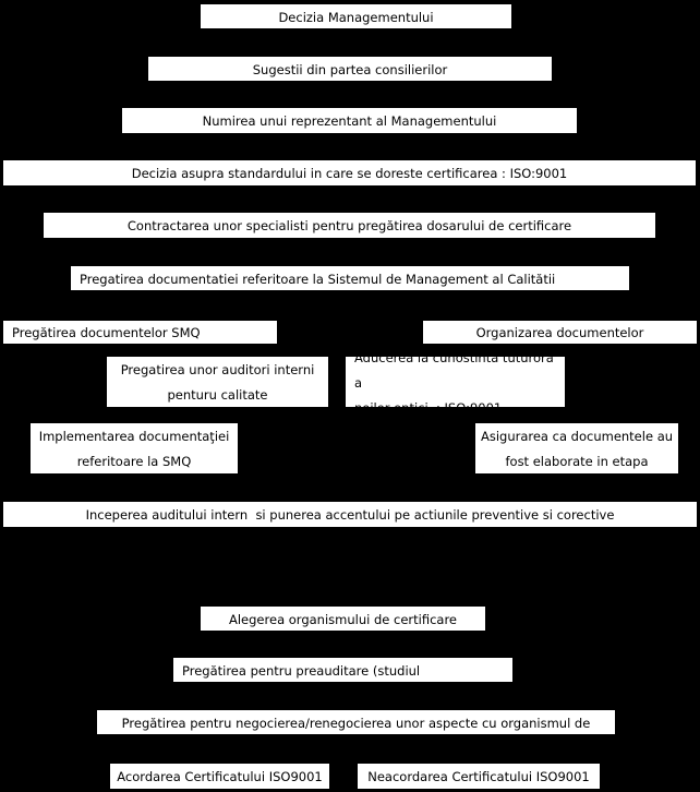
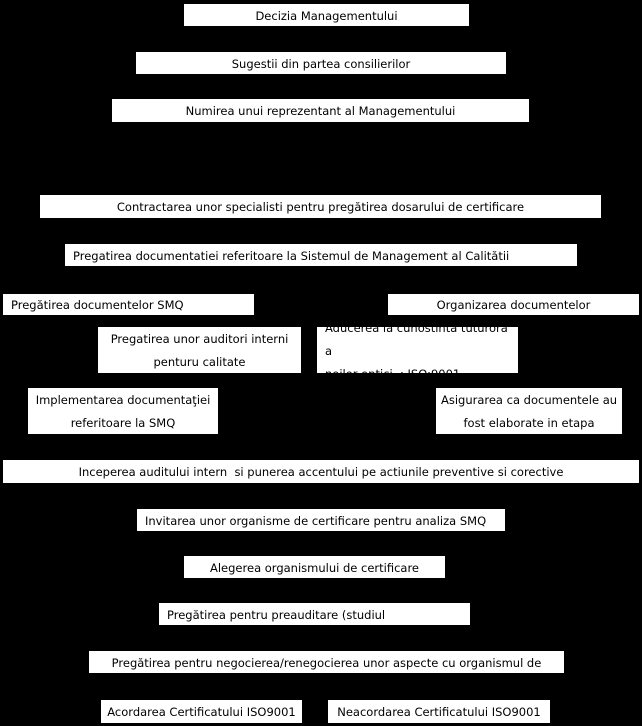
  Decizia Managementului
  Sugestii din partea consilierilor
  Numirea unui reprezentant al Managementului
- Decizia asupra standardului in care se doreste certificarea : ISO:9001
  Contractarea unor specialisti pentru pregătirea dosarului de certificare
  Pregatirea documentatiei referitoare la Sistemul de Management al Calitătii
  Pregătirea documentelor SMQ
  Organizarea documentelor
  Pregatirea unor auditori interni
  penturu calitate
  Aducerea la cunostinta tuturora a
  noilor optici : ISO:9001
  Implementarea documentaţiei
  referitoare la SMQ
  Asigurarea ca documentele au
  fost elaborate in etapa
  Inceperea auditului intern si punerea accentului pe actiunile preventive si corective
+ Invitarea unor organisme de certificare pentru analiza SMQ
  Alegerea organismului de certificare
  Pregătirea pentru preauditare (studiul
  Pregătirea pentru negocierea/renegocierea unor aspecte cu organismul de
  Acordarea Certificatului ISO9001
  Neacordarea Certificatului ISO9001
